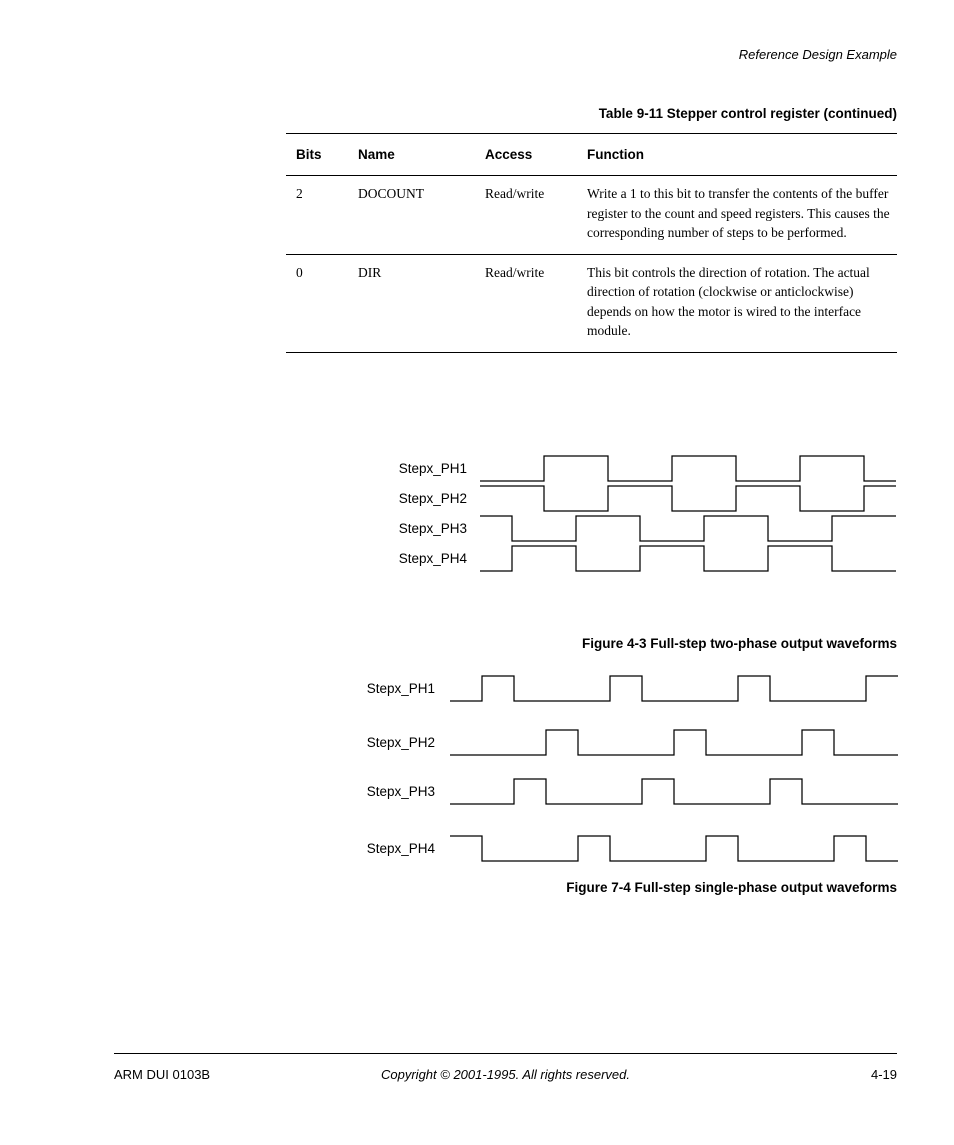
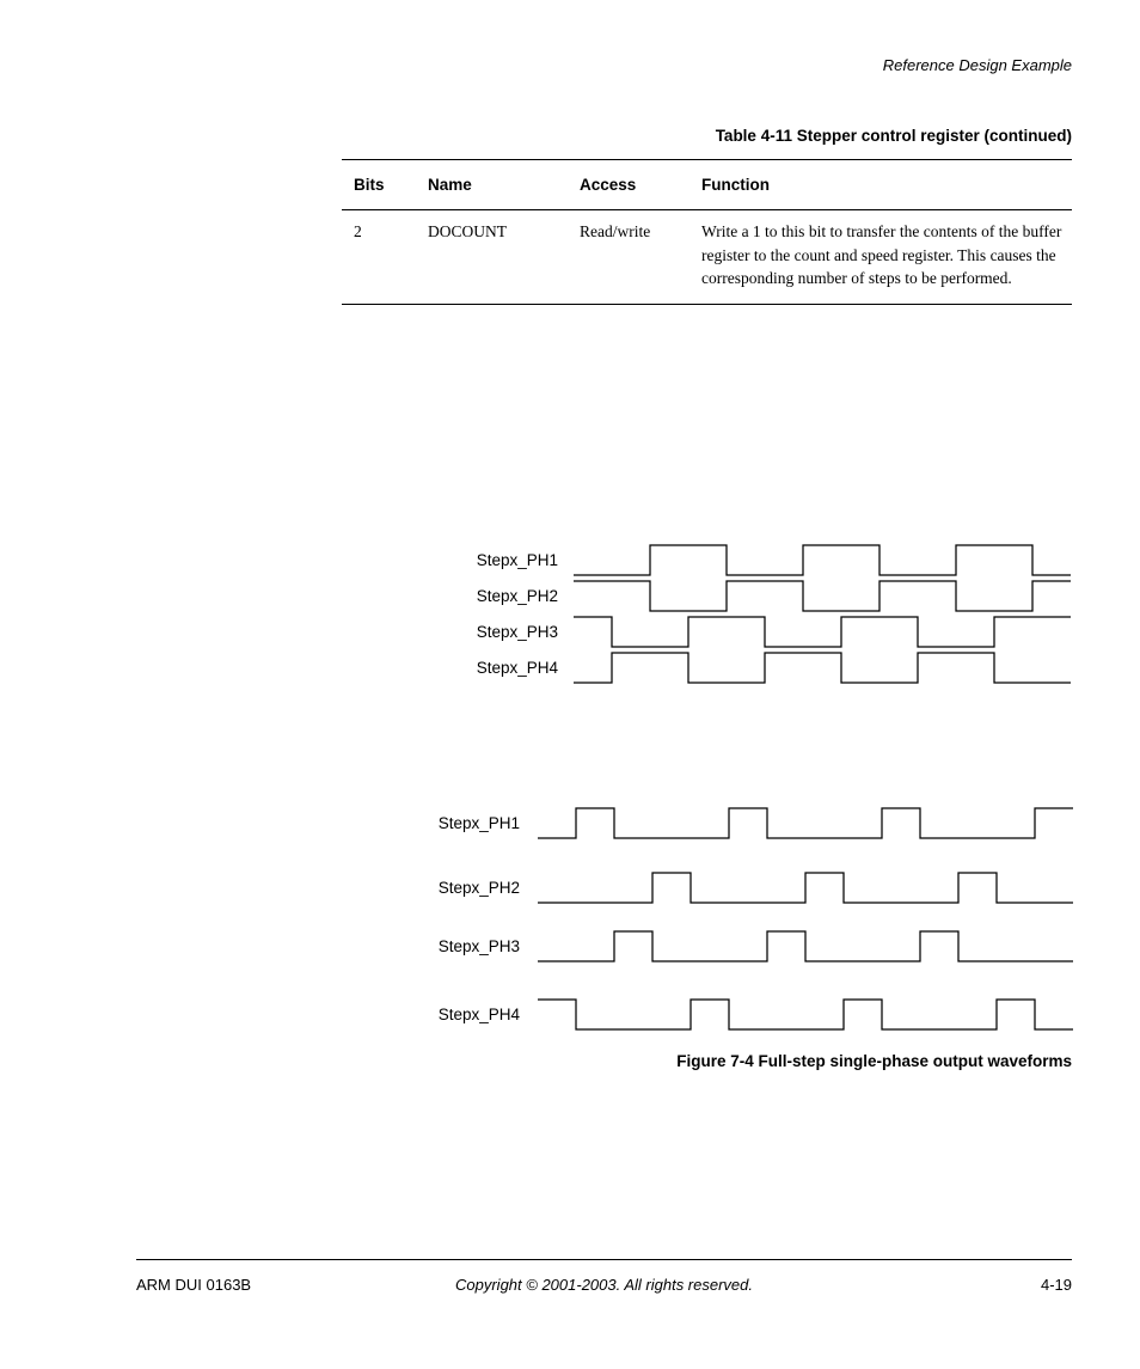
  Reference Design Example
- Table 9-11 Stepper control register (continued)
+ Table 4-11 Stepper control register (continued)
  Bits	Name	Access	Function
- 2	DOCOUNT	Read/write	Write a 1 to this bit to transfer the contents of the buffer register to the count and speed registers. This causes the corresponding number of steps to be performed.
+ 2	DOCOUNT	Read/write	Write a 1 to this bit to transfer the contents of the buffer register to the count and speed register. This causes the corresponding number of steps to be performed.
- 0	DIR	Read/write	This bit controls the direction of rotation. The actual direction of rotation (clockwise or anticlockwise) depends on how the motor is wired to the interface module.
  Stepx_PH1
  Stepx_PH2
  Stepx_PH3
  Stepx_PH4
- Figure 4-3 Full-step two-phase output waveforms
  Stepx_PH1
  Stepx_PH2
  Stepx_PH3
  Stepx_PH4
  Figure 7-4 Full-step single-phase output waveforms
- ARM DUI 0103B
+ ARM DUI 0163B
- Copyright © 2001-1995. All rights reserved.
+ Copyright © 2001-2003. All rights reserved.
  4-19
